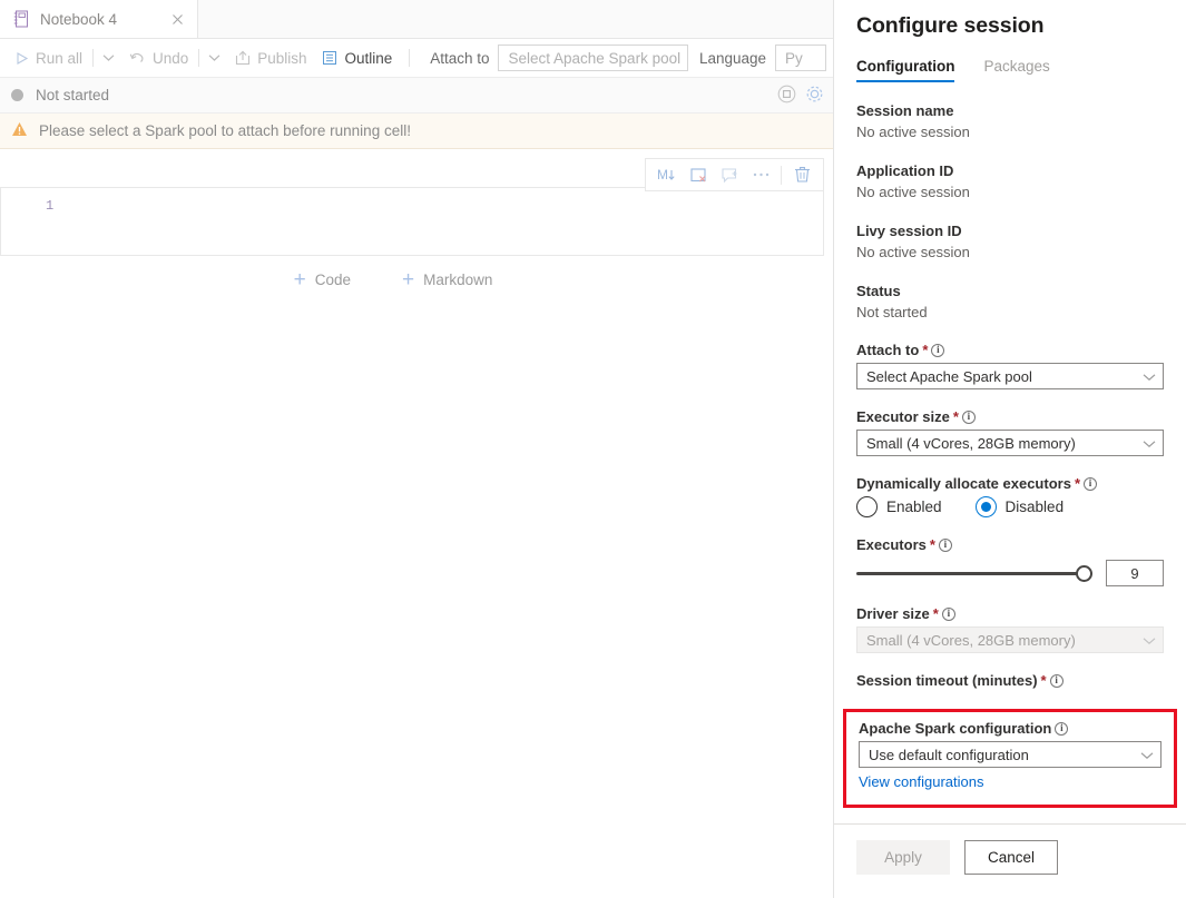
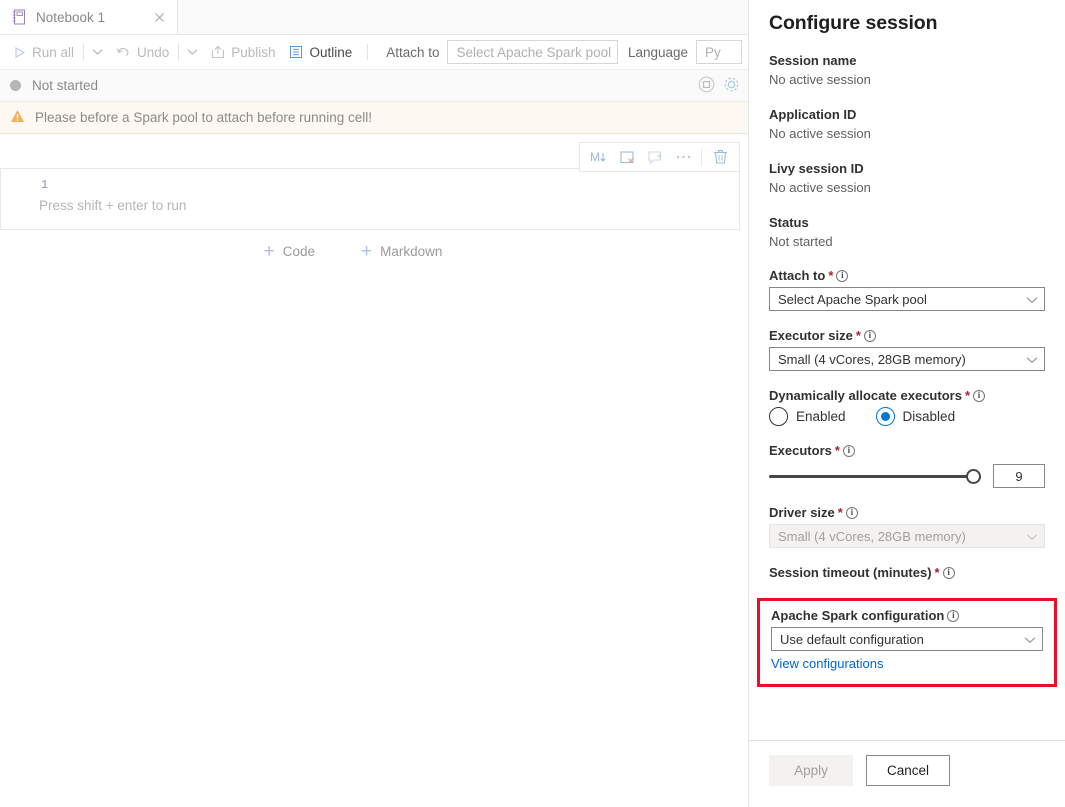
- Notebook 4
+ Notebook 1
  Run all
  Undo
  Publish
  Outline
  Attach to
  Select Apache Spark pool
  Language
  Py
  Not started
- Please select a Spark pool to attach before running cell!
+ Please before a Spark pool to attach before running cell!
  M
  1
+ Press shift + enter to run
  +
  Code
  +
  Markdown
  Configure session
- Configuration
- Packages
  Session name
  No active session
  Application ID
  No active session
  Livy session ID
  No active session
  Status
  Not started
  Attach to
  *
  i
  Select Apache Spark pool
  Executor size
  *
  i
  Small (4 vCores, 28GB memory)
  Dynamically allocate executors
  *
  i
  Enabled
  Disabled
  Executors
  *
  i
  9
  Driver size
  *
  i
  Small (4 vCores, 28GB memory)
  Session timeout (minutes)
  *
  i
  Apache Spark configuration
  i
  Use default configuration
  View configurations
  Apply
  Cancel
